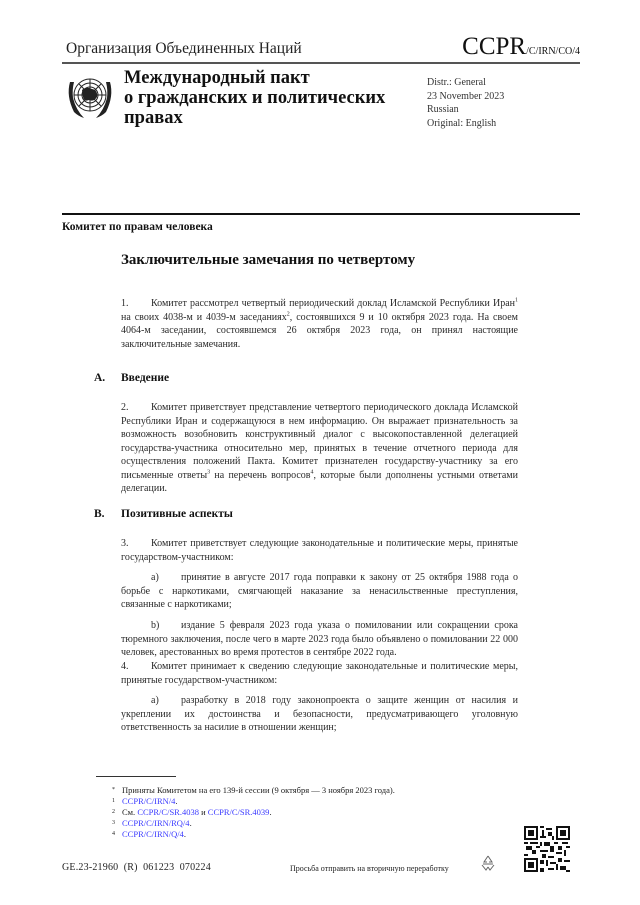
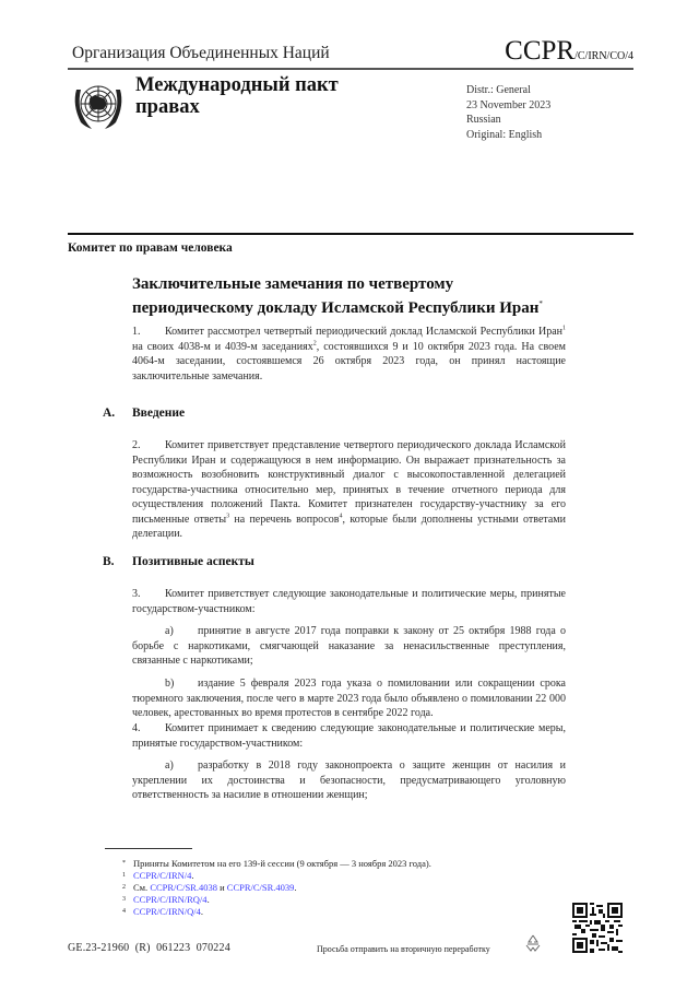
  Организация Объединенных Наций
  CCPR/C/IRN/CO/4
  Международный пакт
- о гражданских и политических
  правах
  Distr.: General
  23 November 2023
  Russian
  Original: English
  Комитет по правам человека
  Заключительные замечания по четвертому
+ периодическому докладу Исламской Республики Иран*
  1. Комитет рассмотрел четвертый периодический доклад Исламской Республики Иран на своих 4038-м и 4039-м заседаниях , состоявшихся 9 и 10 октября 2023 года. На своем 4064-м заседании, состоявшемся 26 октября 2023 года, он принял настоящие заключительные замечания.
  A. Введение
  2. Комитет приветствует представление четвертого периодического доклада Исламской Республики Иран и содержащуюся в нем информацию. Он выражает признательность за возможность возобновить конструктивный диалог с высокопоставленной делегацией государства-участника относительно мер, принятых в течение отчетного периода для осуществления положений Пакта. Комитет признателен государству-участнику за его письменные ответы на перечень вопросов , которые были дополнены устными ответами делегации.
  B. Позитивные аспекты
  3. Комитет приветствует следующие законодательные и политические меры, принятые государством-участником:
  a) принятие в августе 2017 года поправки к закону от 25 октября 1988 года о борьбе с наркотиками, смягчающей наказание за ненасильственные преступления, связанные с наркотиками;
  b) издание 5 февраля 2023 года указа о помиловании или сокращении срока тюремного заключения, после чего в марте 2023 года было объявлено о помиловании 22 000 человек, арестованных во время протестов в сентябре 2022 года.
  4. Комитет принимает к сведению следующие законодательные и политические меры, принятые государством-участником:
  a) разработку в 2018 году законопроекта о защите женщин от насилия и укреплении их достоинства и безопасности, предусматривающего уголовную ответственность за насилие в отношении женщин;
  Приняты Комитетом на его 139-й сессии (9 октября — 3 ноября 2023 года).
  CCPR/C/IRN/4.
  См. CCPR/C/SR.4038 и CCPR/C/SR.4039.
  CCPR/C/IRN/RQ/4.
  CCPR/C/IRN/Q/4.
  GE.23-21960 (R) 061223 070224
  Просьба отправить на вторичную переработку
